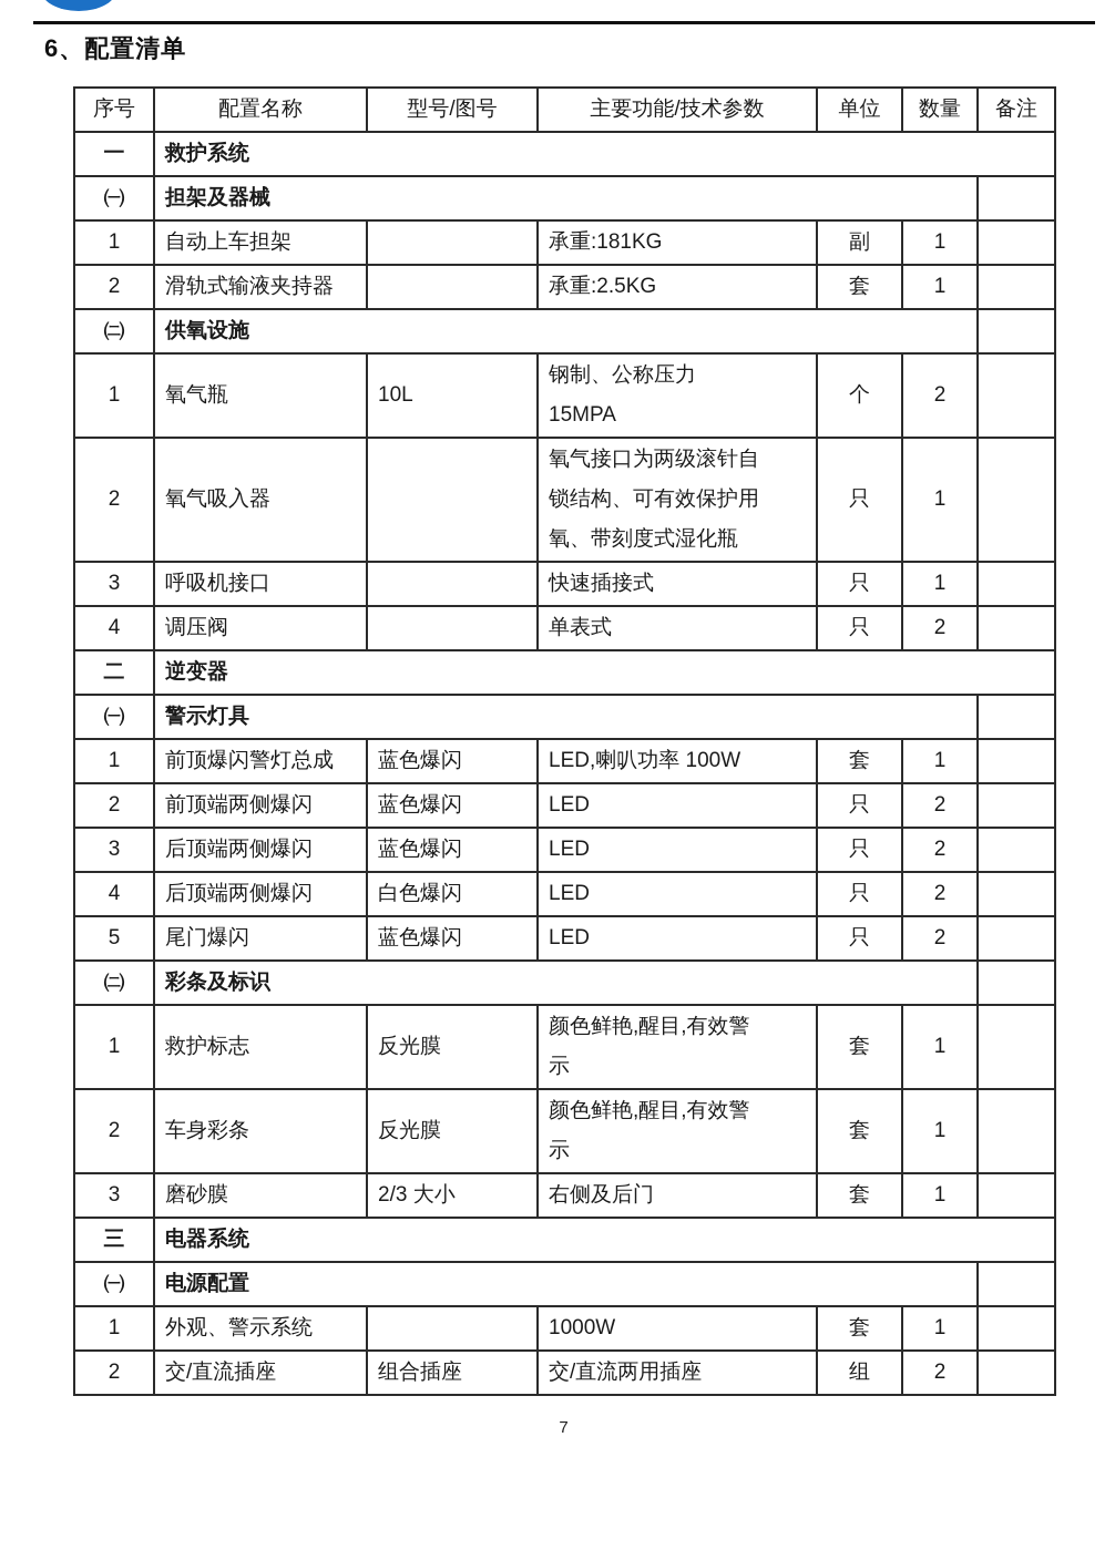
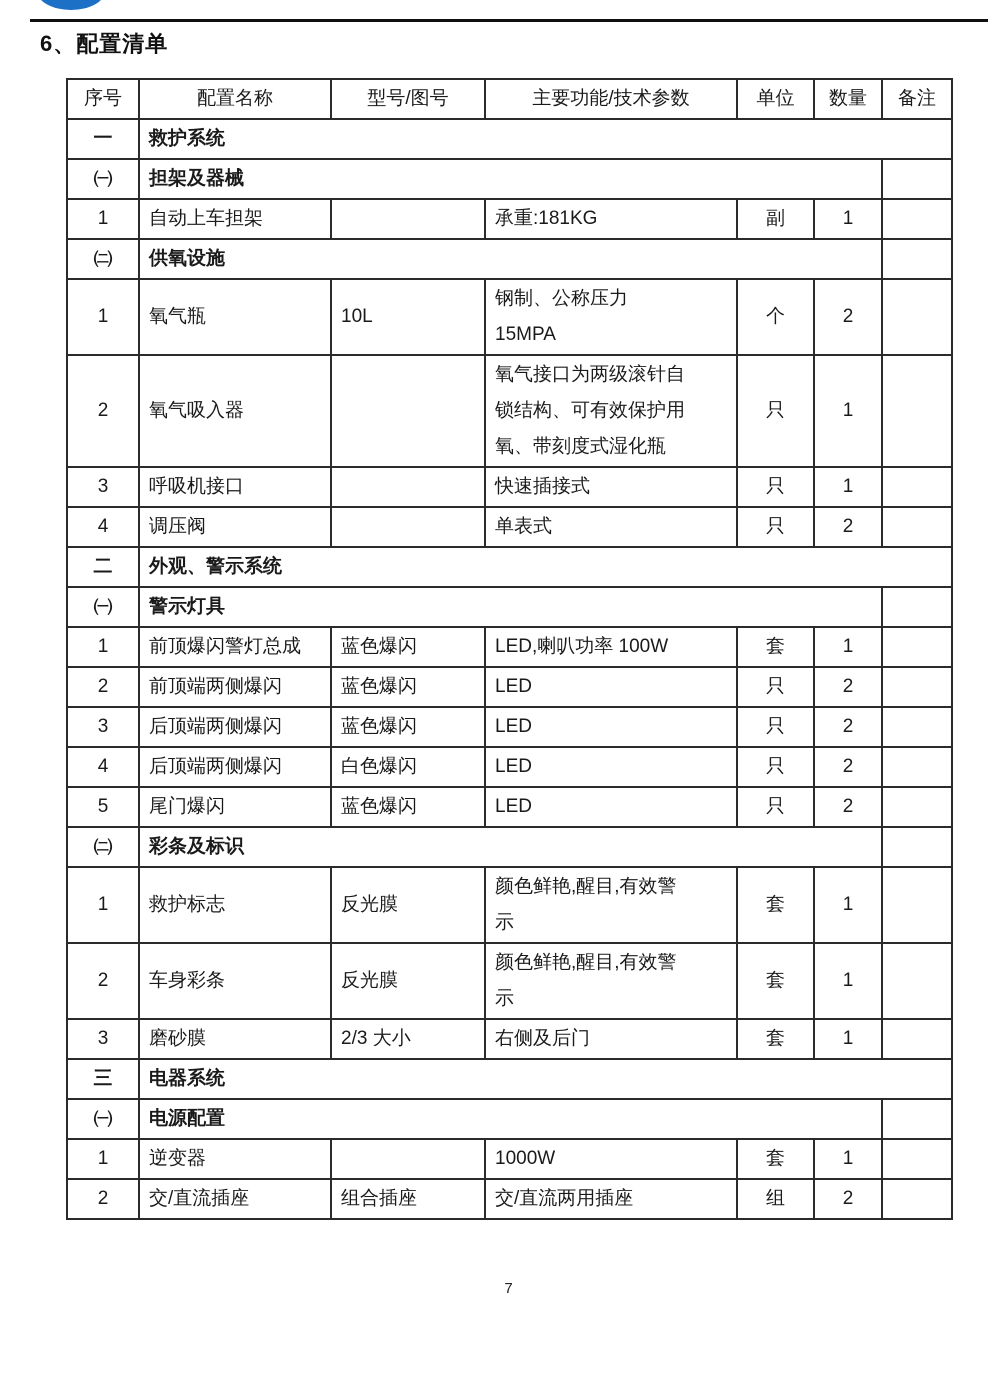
  6、配置清单
  序号	配置名称	型号/图号	主要功能/技术参数	单位	数量	备注
  一	救护系统
  ㈠	担架及器械
  1	自动上车担架		承重:181KG	副	1
- 2	滑轨式输液夹持器		承重:2.5KG	套	1
  ㈡	供氧设施
  1	氧气瓶	10L	钢制、公称压力 15MPA	个	2
  2	氧气吸入器		氧气接口为两级滚针自 锁结构、可有效保护用 氧、带刻度式湿化瓶	只	1
  3	呼吸机接口		快速插接式	只	1
  4	调压阀		单表式	只	2
- 二	逆变器
+ 二	外观、警示系统
  ㈠	警示灯具
  1	前顶爆闪警灯总成	蓝色爆闪	LED,喇叭功率 100W	套	1
  2	前顶端两侧爆闪	蓝色爆闪	LED	只	2
  3	后顶端两侧爆闪	蓝色爆闪	LED	只	2
  4	后顶端两侧爆闪	白色爆闪	LED	只	2
  5	尾门爆闪	蓝色爆闪	LED	只	2
  ㈡	彩条及标识
  1	救护标志	反光膜	颜色鲜艳,醒目,有效警 示	套	1
  2	车身彩条	反光膜	颜色鲜艳,醒目,有效警 示	套	1
  3	磨砂膜	2/3 大小	右侧及后门	套	1
  三	电器系统
  ㈠	电源配置
- 1	外观、警示系统		1000W	套	1
+ 1	逆变器		1000W	套	1
  2	交/直流插座	组合插座	交/直流两用插座	组	2
  7
